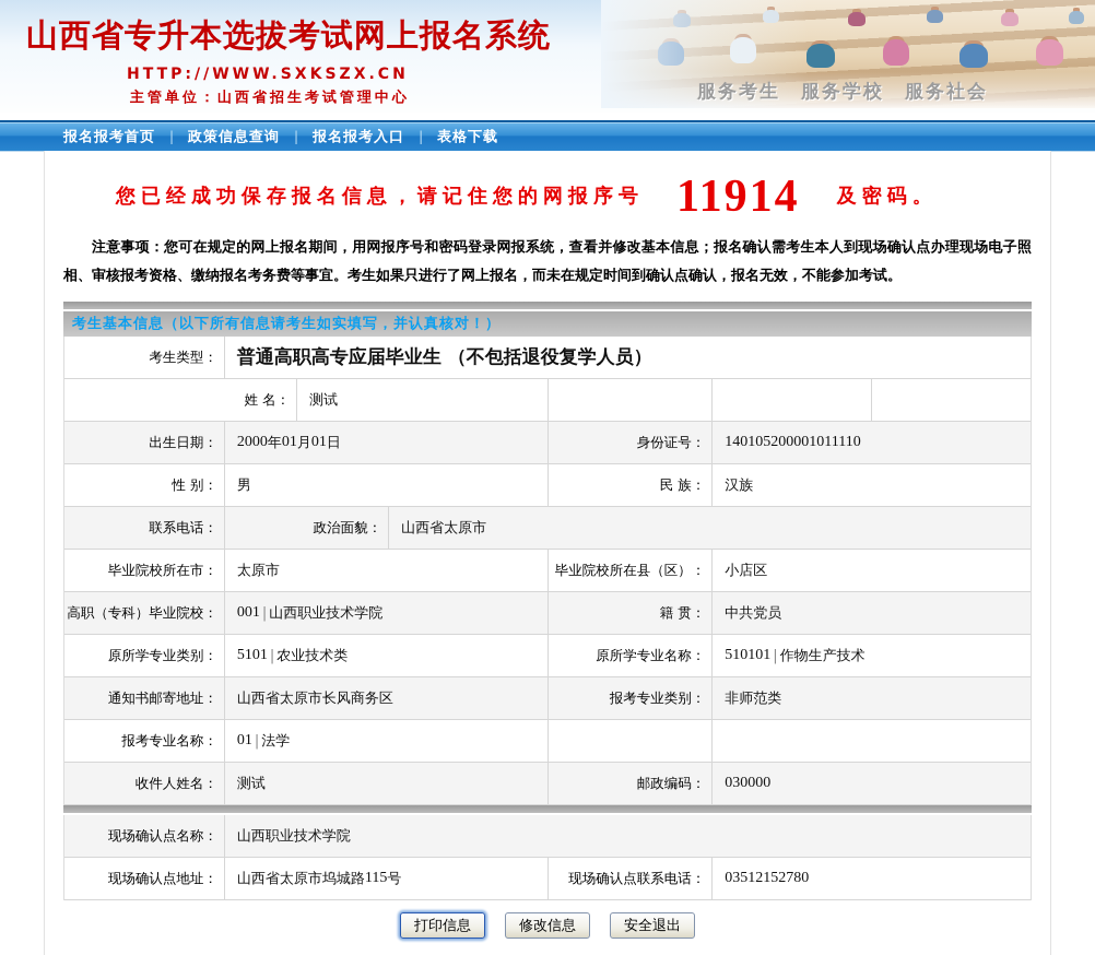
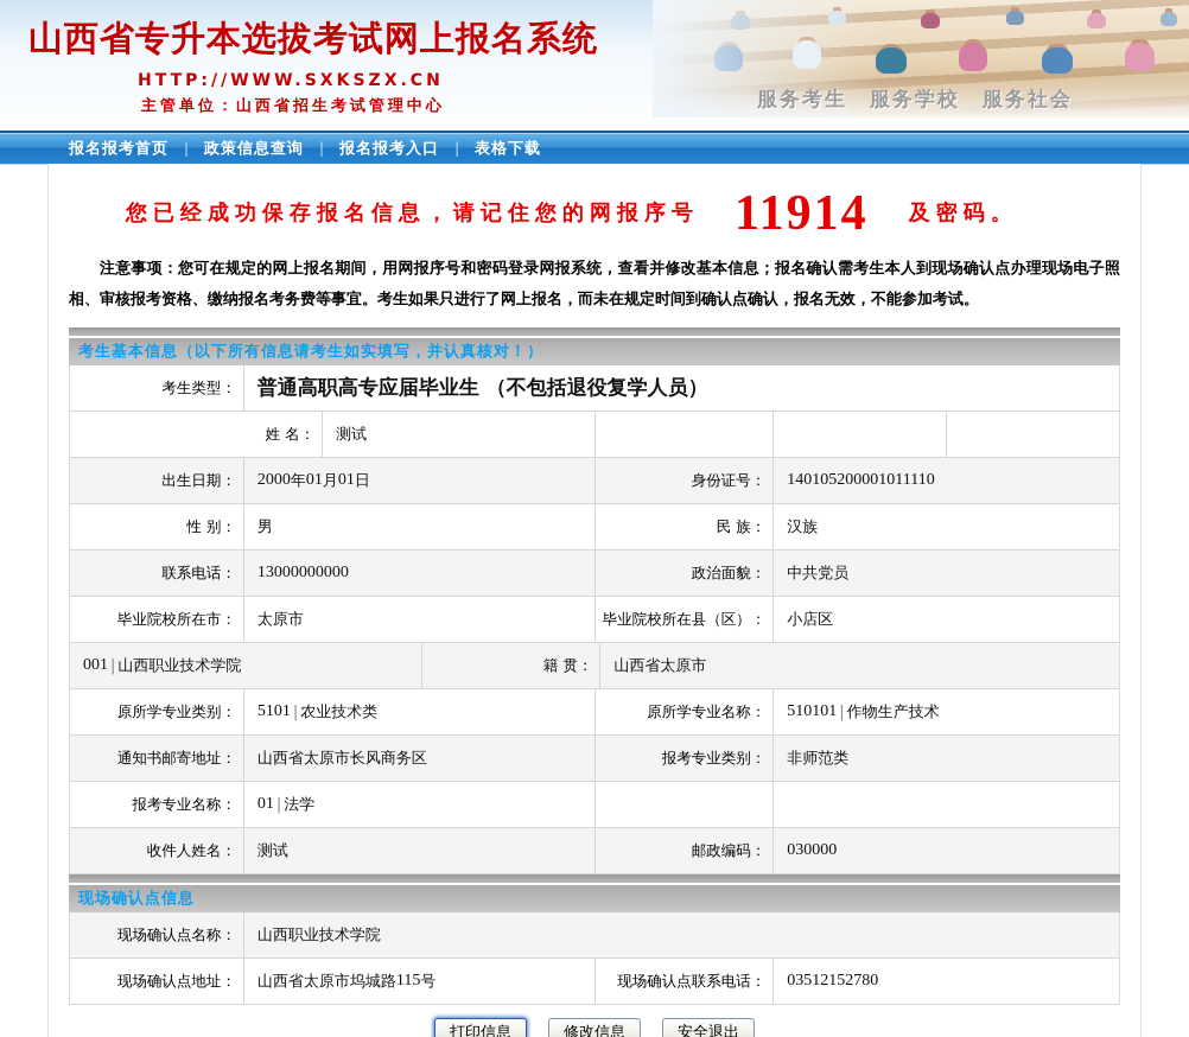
  服务考生 服务学校 服务社会
  山西省专升本选拔考试网上报名系统
  HTTP://WWW.SXKSZX.CN
  主管单位：山西省招生考试管理中心
  报名报考首页
  |
  政策信息查询
  |
  报名报考入口
  |
  表格下载
  您已经成功保存报名信息，请记住您的网报序号
  11914
  及密码。
  注意事项：您可在规定的网上报名期间，用网报序号和密码登录网报系统，查看并修改基本信息；报名确认需考生本人到现场确认点办理现场电子照相、审核报考资格、缴纳报名考务费等事宜。考生如果只进行了网上报名，而未在规定时间到确认点确认，报名无效，不能参加考试。
  考生基本信息（以下所有信息请考生如实填写，并认真核对！）
  考生类型：
  普通高职高专应届毕业生 （不包括退役复学人员）
  姓 名：
  测试
  出生日期：
  2000
  年
  01
  月
  01
  日
  身份证号：
  140105200001011110
  性 别：
  男
  民 族：
  汉族
  联系电话：
+ 13000000000
  政治面貌：
- 山西省太原市
+ 中共党员
  毕业院校所在市：
  太原市
  毕业院校所在县（区）：
  小店区
- 高职（专科）毕业院校：
  001
  |
  山西职业技术学院
  籍 贯：
- 中共党员
+ 山西省太原市
  原所学专业类别：
  5101
  |
  农业技术类
  原所学专业名称：
  510101
  |
  作物生产技术
  通知书邮寄地址：
  山西省太原市长风商务区
  报考专业类别：
  非师范类
  报考专业名称：
  01
  |
  法学
  收件人姓名：
  测试
  邮政编码：
  030000
+ 现场确认点信息
  现场确认点名称：
  山西职业技术学院
  现场确认点地址：
  山西省太原市坞城路
  115
  号
  现场确认点联系电话：
  03512152780
  打印信息
  修改信息
  安全退出
